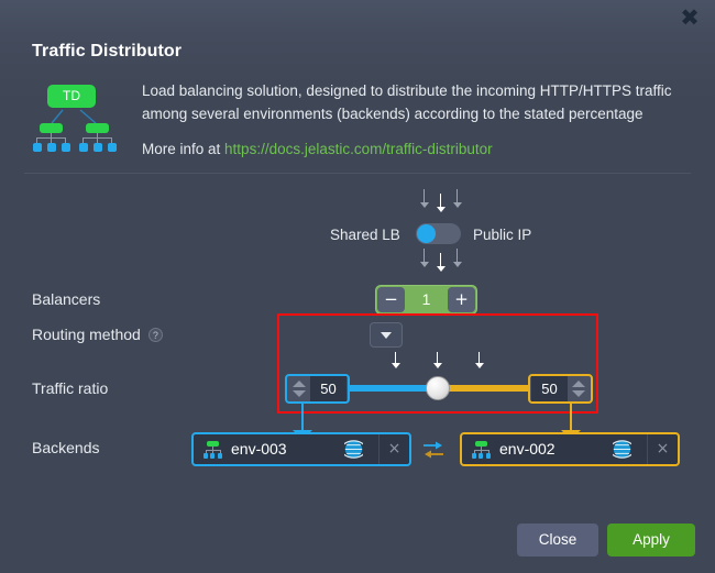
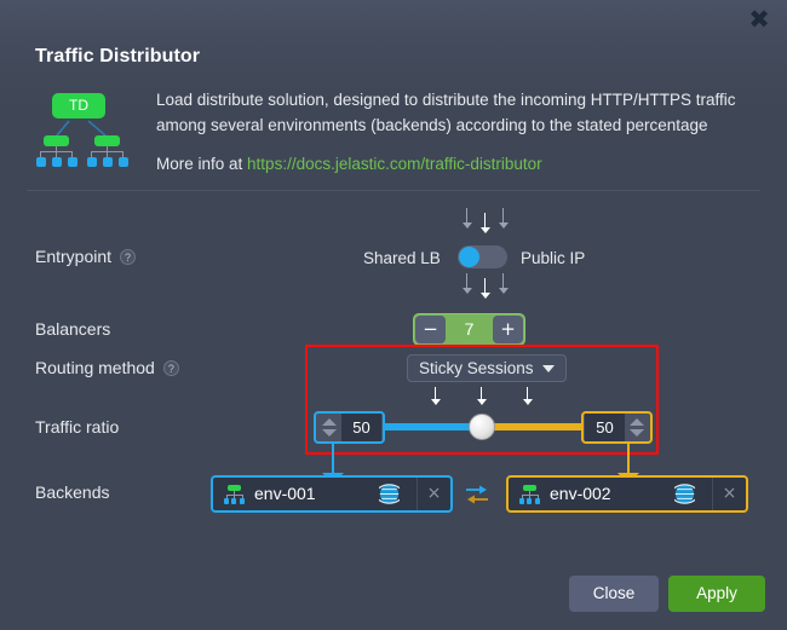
  ✖
  Traffic Distributor
  TD
- Load balancing solution, designed to distribute the incoming HTTP/HTTPS traffic
+ Load distribute solution, designed to distribute the incoming HTTP/HTTPS traffic
  among several environments (backends) according to the stated percentage
  More info at https://docs.jelastic.com/traffic-distributor
+ Entrypoint ?
  Shared LB
  Public IP
  Balancers
  −
- 1
+ 7
  +
  Routing method ?
+ Sticky Sessions
  Traffic ratio
  50
  50
  Backends
- env-003
+ env-001
  ×
  env-002
  ×
  Close
  Apply
